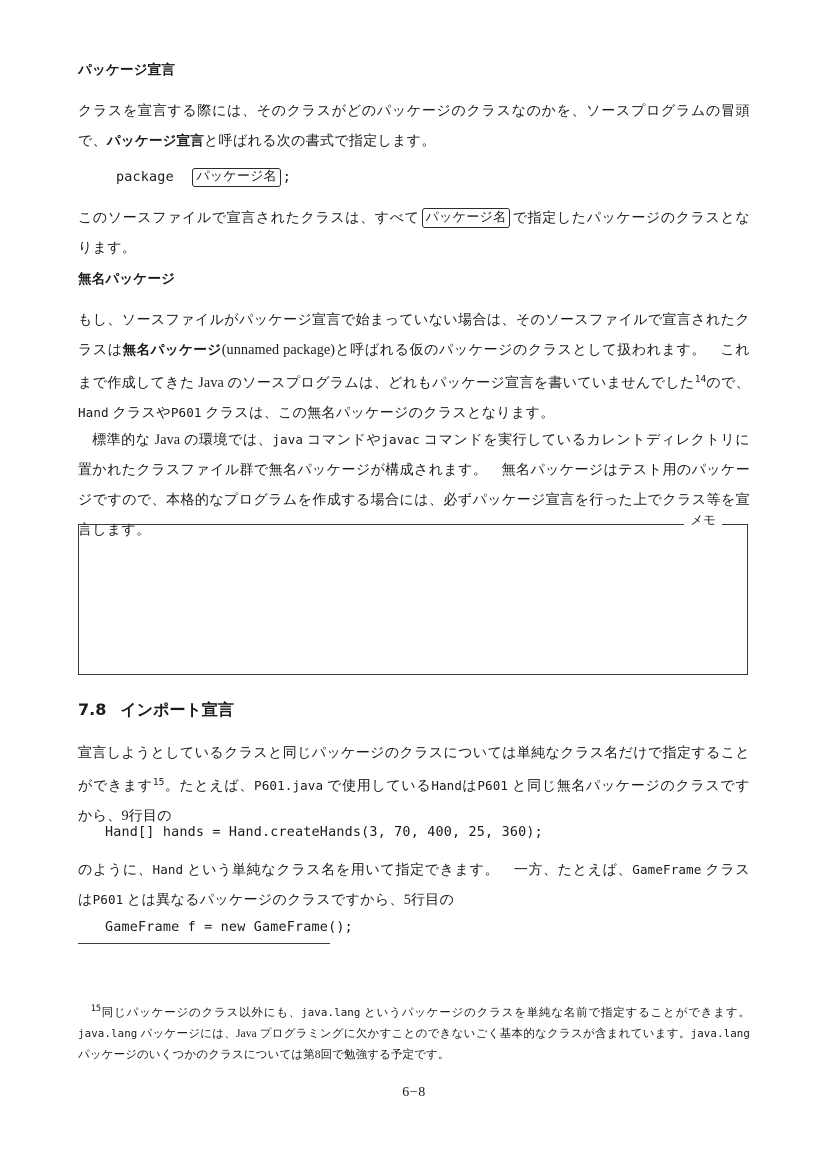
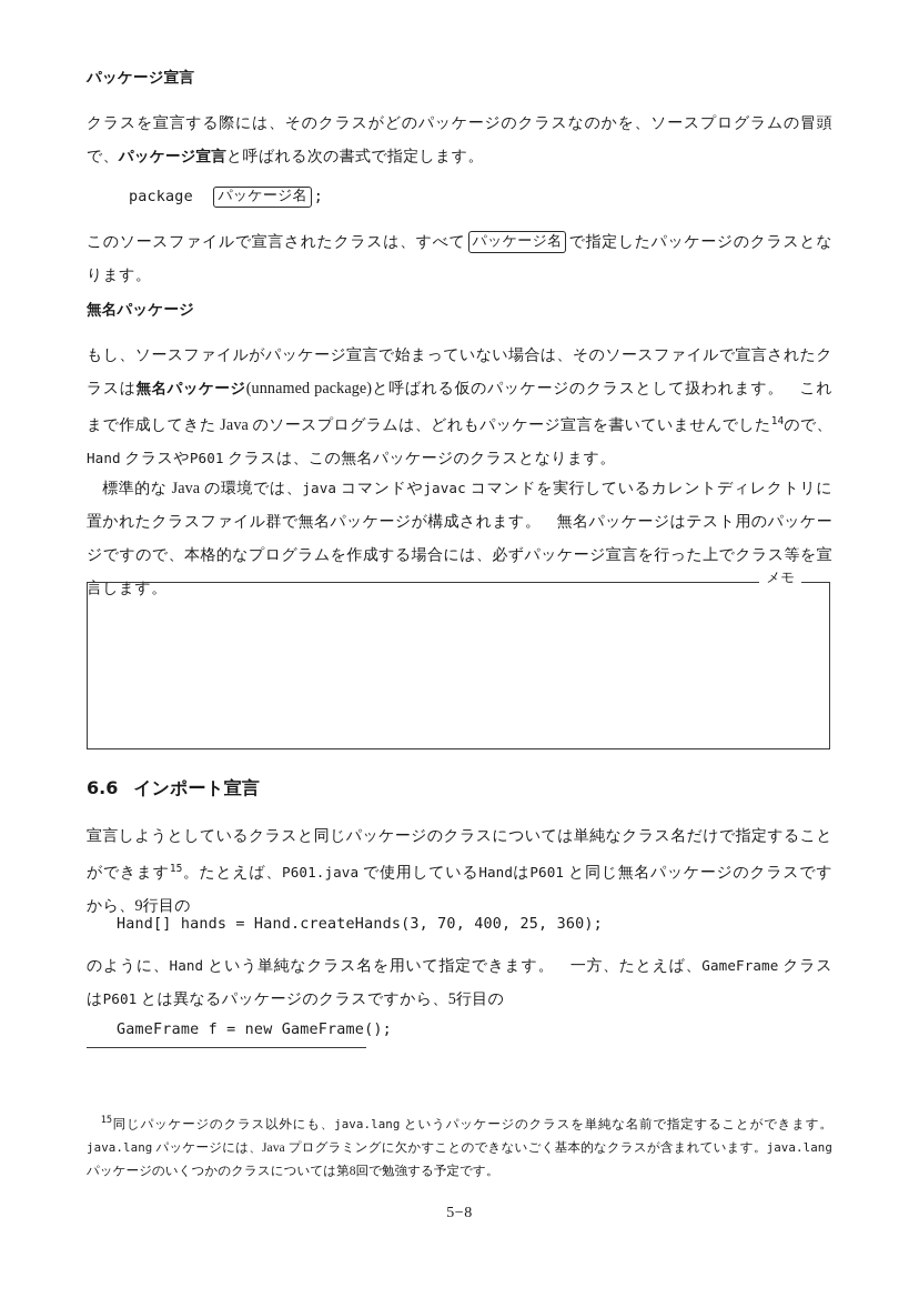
  パッケージ宣言
  クラスを宣言する際には、そのクラスがどのパッケージのクラスなのかを、ソースプログラムの冒頭で、パッケージ宣言と呼ばれる次の書式で指定します。
  package パッケージ名 ;
  このソースファイルで宣言されたクラスは、すべて パッケージ名 で指定したパッケージのクラスとなります。
  無名パッケージ
  もし、ソースファイルがパッケージ宣言で始まっていない場合は、そのソースファイルで宣言されたクラスは無名パッケージ(unnamed package)と呼ばれる仮のパッケージのクラスとして扱われます。 これまで作成してきた Java のソースプログラムは、どれもパッケージ宣言を書いていませんでした14ので、Hand クラスやP601 クラスは、この無名パッケージのクラスとなります。
  標準的な Java の環境では、java コマンドやjavac コマンドを実行しているカレントディレクトリに置かれたクラスファイル群で無名パッケージが構成されます。 無名パッケージはテスト用のパッケージですので、本格的なプログラムを作成する場合には、必ずパッケージ宣言を行った上でクラス等を宣言します。
  メモ
- 7.8 インポート宣言
+ 6.6 インポート宣言
  宣言しようとしているクラスと同じパッケージのクラスについては単純なクラス名だけで指定することができます15。たとえば、P601.java で使用しているHandはP601 と同じ無名パッケージのクラスですから、9行目の
  Hand[] hands = Hand.createHands(3, 70, 400, 25, 360);
  のように、Hand という単純なクラス名を用いて指定できます。 一方、たとえば、GameFrame クラスはP601 とは異なるパッケージのクラスですから、5行目の
  GameFrame f = new GameFrame();
  15同じパッケージのクラス以外にも、java.lang というパッケージのクラスを単純な名前で指定することができます。java.lang パッケージには、Java プログラミングに欠かすことのできないごく基本的なクラスが含まれています。java.lang パッケージのいくつかのクラスについては第8回で勉強する予定です。
- 6−8
+ 5−8
